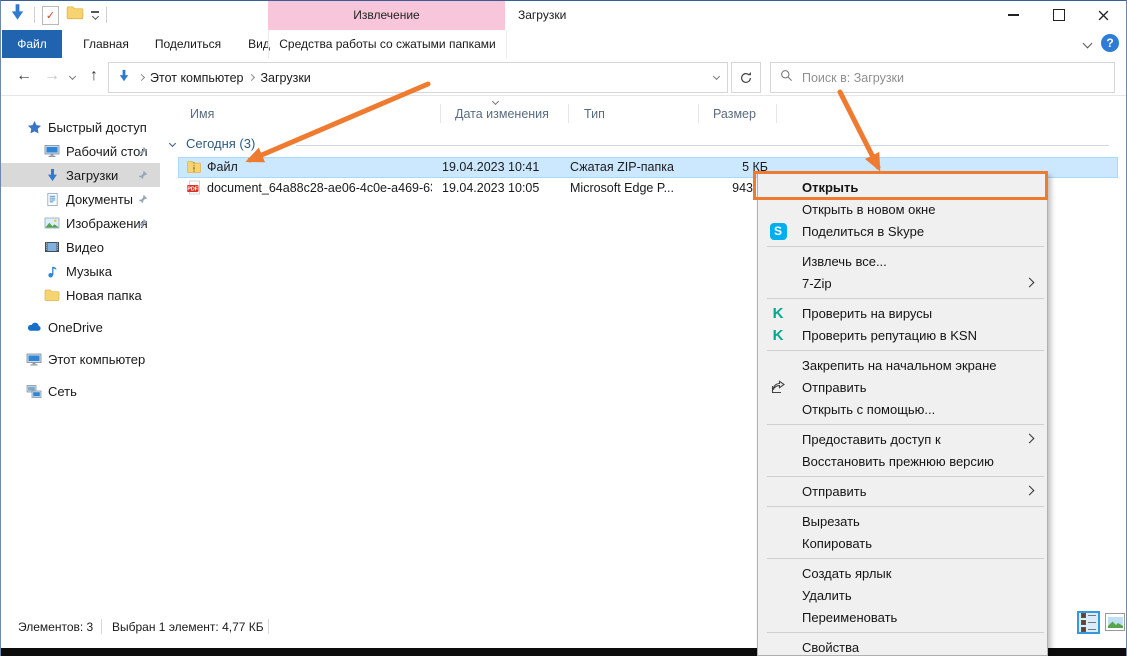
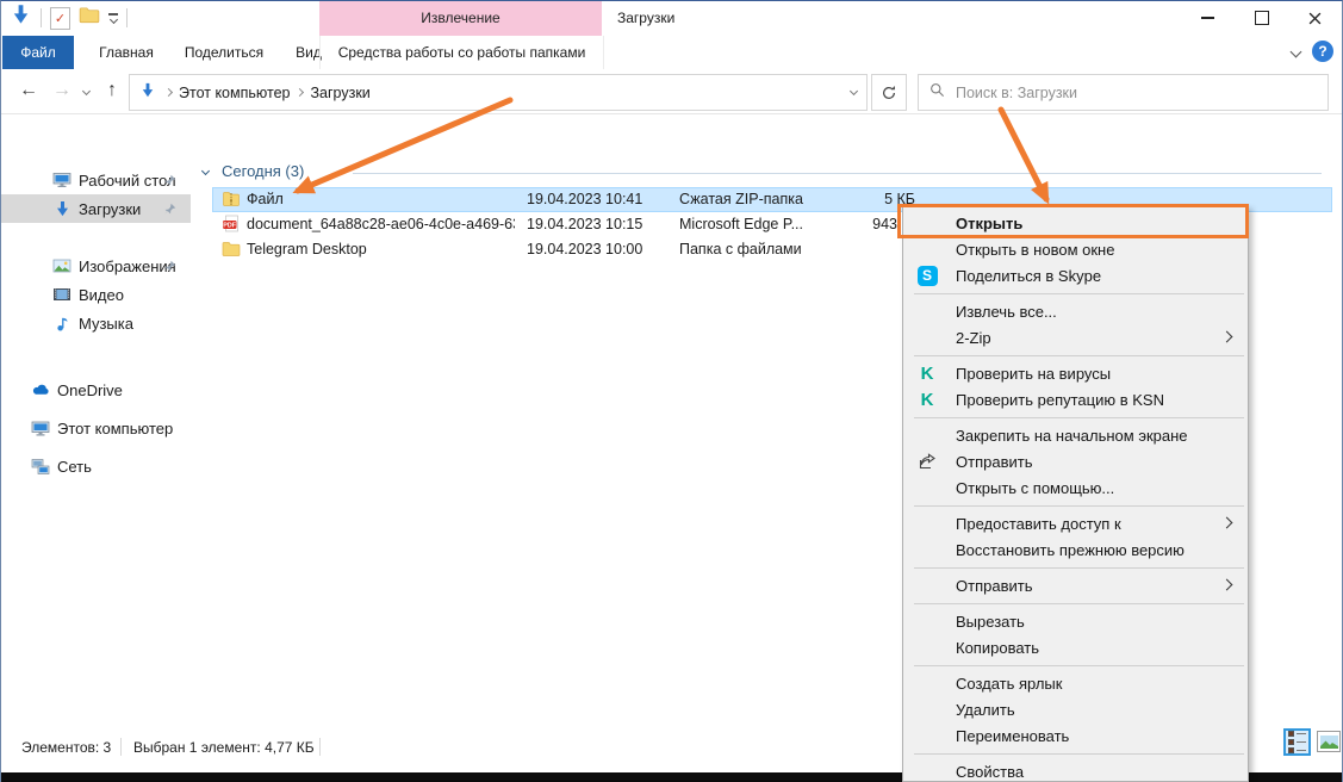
  ✓
  Извлечение
  Загрузки
  Файл
  Главная
  Поделиться
  Вид
- Средства работы со сжатыми папками
+ Средства работы со работы папками
  ?
  ←
  →
  ↑
  Этот компьютер
  Загрузки
  Поиск в: Загрузки
- Быстрый доступ
  Рабочий сто
  Загрузки
- Документы
  Изображени
  Видео
  Музыка
- Новая папка
  OneDrive
  Этот компьютер
  Сеть
- Имя
- Дата изменения
- Тип
- Размер
  Сегодня (3)
  Файл
  19.04.2023 10:41
  Сжатая ZIP-папка
  5 КБ
  document_64a88c28-ae06-4c0e-a469-6
- 19.04.2023 10:05
+ 19.04.2023 10:15
  Microsoft Edge P...
  943
+ Telegram Desktop
+ 19.04.2023 10:00
+ Папка с файлами
  Элементов: 3
  Выбран 1 элемент: 4,77 КБ
  Открыть
  Открыть в новом окне
  S
  Поделиться в Skype
  Извлечь все...
- 7-Zip
+ 2-Zip
  K
  Проверить на вирусы
  K
  Проверить репутацию в KSN
  Закрепить на начальном экране
  Отправить
  Открыть с помощью...
  Предоставить доступ к
  Восстановить прежнюю версию
  Отправить
  Вырезать
  Копировать
  Создать ярлык
  Удалить
  Переименовать
  Свойства
